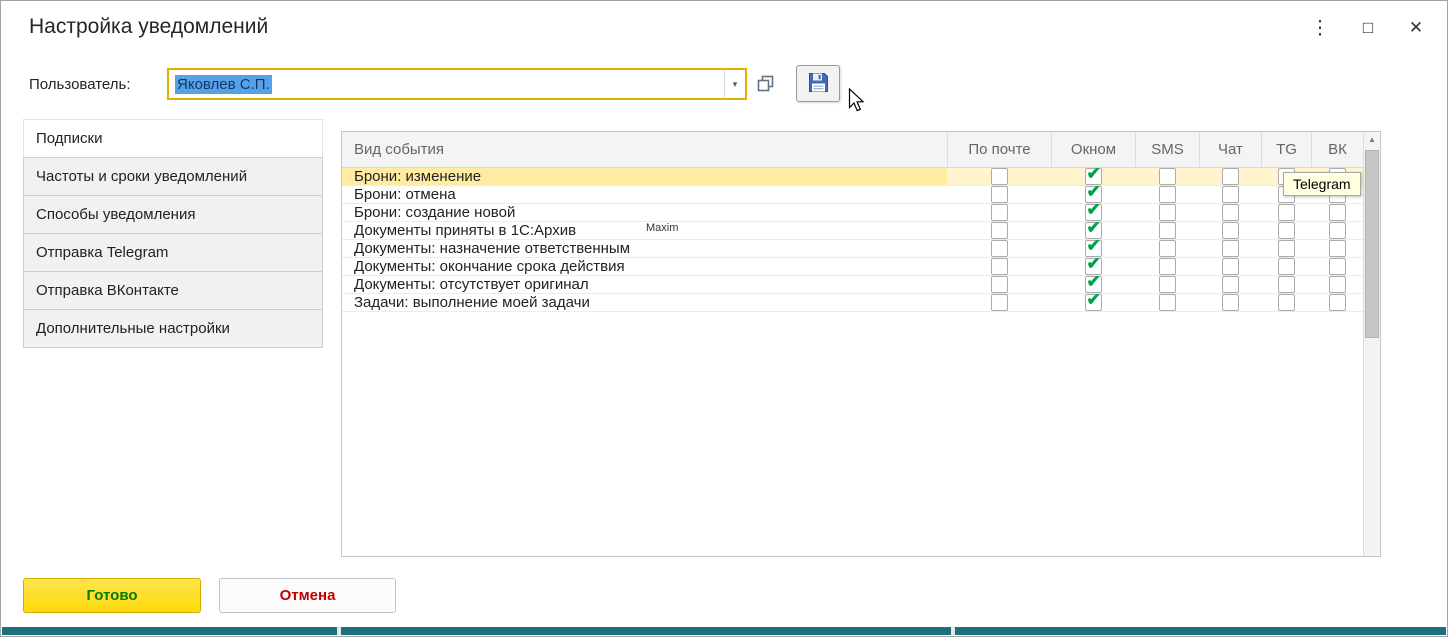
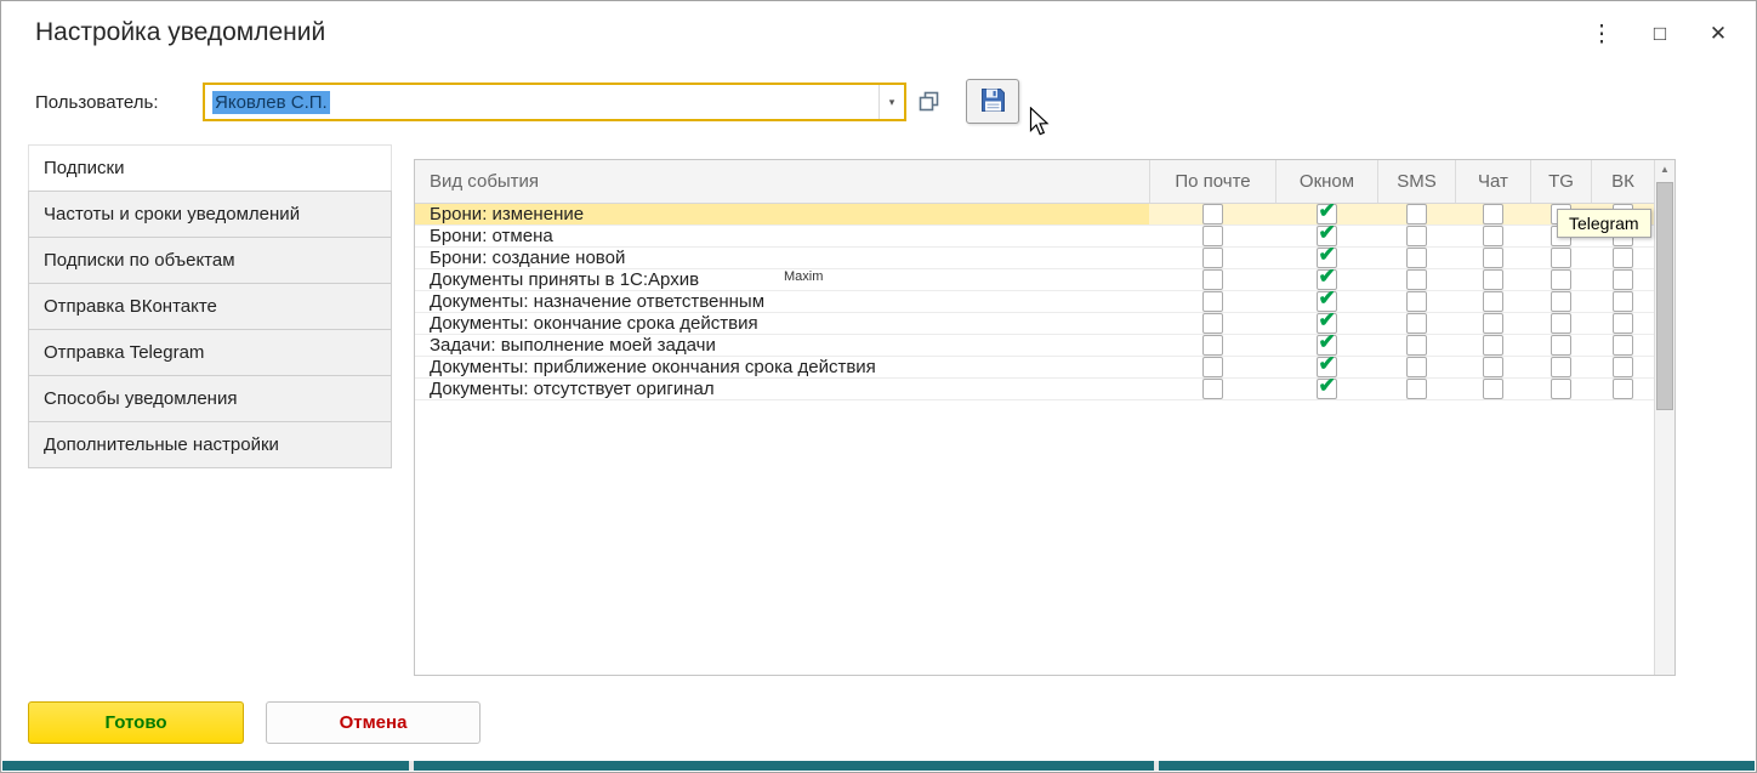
  Настройка уведомлений
  ⋮
  □
  ✕
  Пользователь:
  Яковлев С.П.
  ▾
  Подписки
  Частоты и сроки уведомлений
+ Подписки по объектам
- Способы уведомления
+ Отправка ВКонтакте
  Отправка Telegram
- Отправка ВКонтакте
+ Способы уведомления
  Дополнительные настройки
  Вид события
  По почте
  Окном
  SMS
  Чат
  TG
  ВК
  Брони: изменение
  Брони: отмена
  Брони: создание новой
  Документы приняты в 1С:Архив
  Документы: назначение ответственным
  Документы: окончание срока действия
- Документы: отсутствует оригинал
+ Задачи: выполнение моей задачи
+ Документы: приближение окончания срока действия
- Задачи: выполнение моей задачи
+ Документы: отсутствует оригинал
  ▲
  Telegram
  Maxim
  Готово
  Отмена
